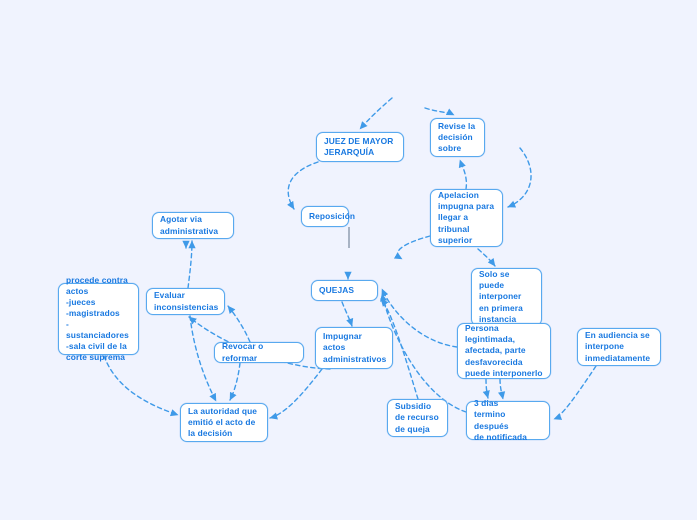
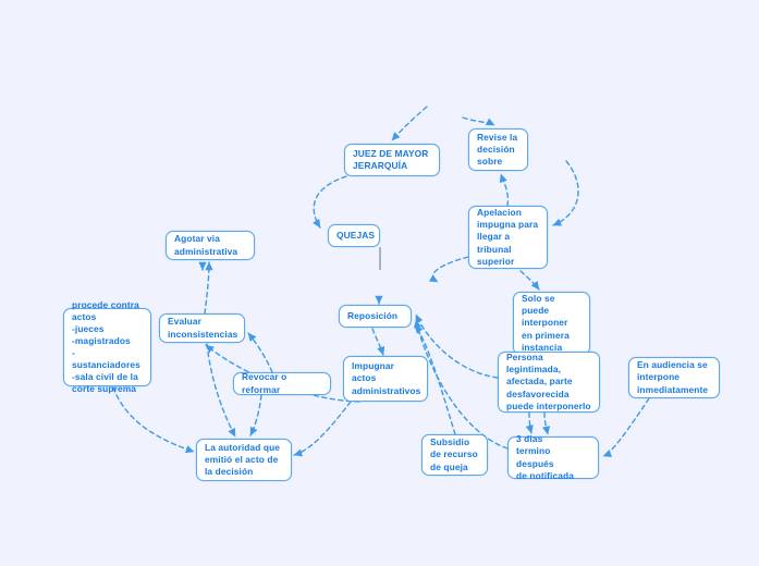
  JUEZ DE MAYOR
  JERARQUÍA
  Revise la
  decisión
  sobre
  Apelacion
  impugna para
  llegar a
  tribunal
  superior
  Agotar via
  administrativa
- Reposición
+ QUEJAS
  Evaluar
  inconsistencias
  procede contra
  actos
  -jueces
  -magistrados
  -sustanciadores
  -sala civil de la
  corte suprema
- QUEJAS
+ Reposición
  Solo se
  puede
  interponer
  en primera
  instancia
  Revocar o reformar
  Impugnar
  actos
  administrativos
  Persona
  legintimada,
  afectada, parte
  desfavorecida
  puede interponerlo
  En audiencia se
  interpone
  inmediatamente
  La autoridad que
  emitió el acto de
  la decisión
  Subsidio
  de recurso
  de queja
  3 dias
  termino después
  de notificada
